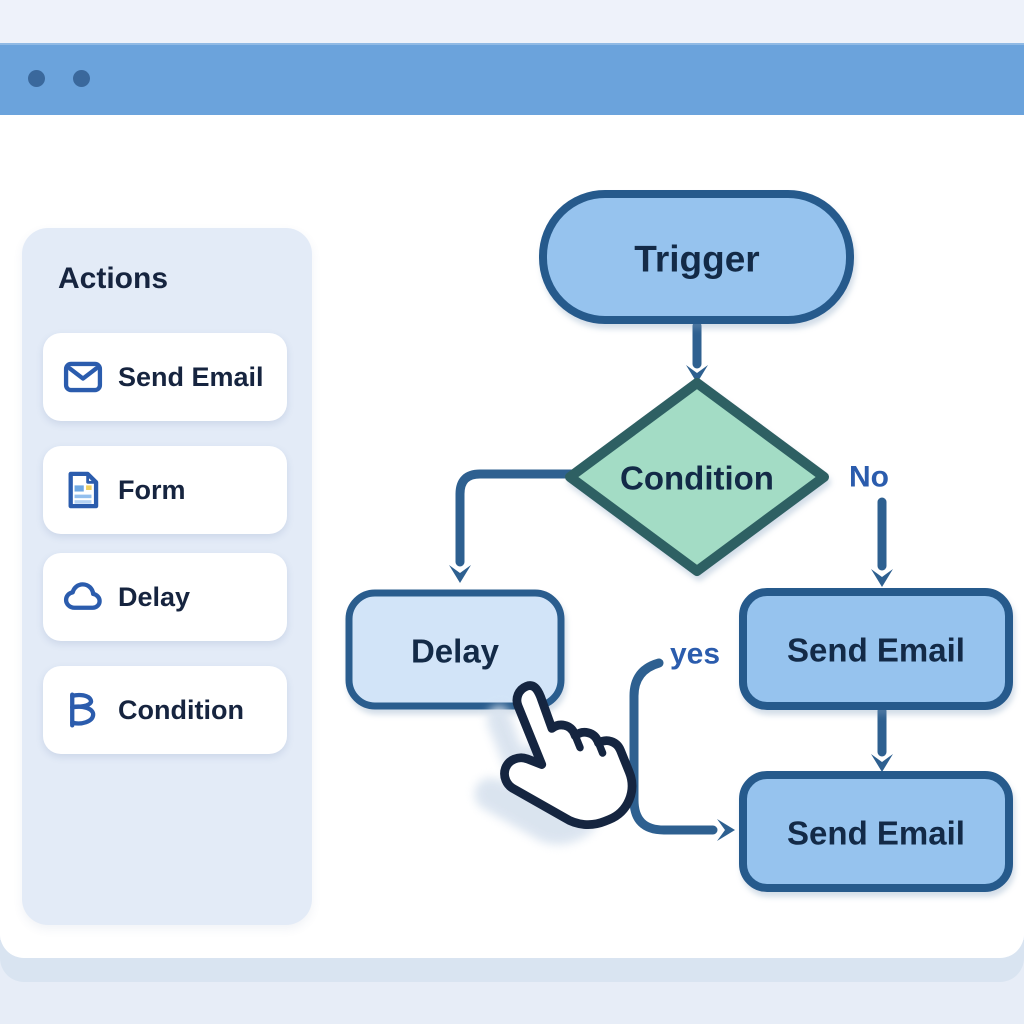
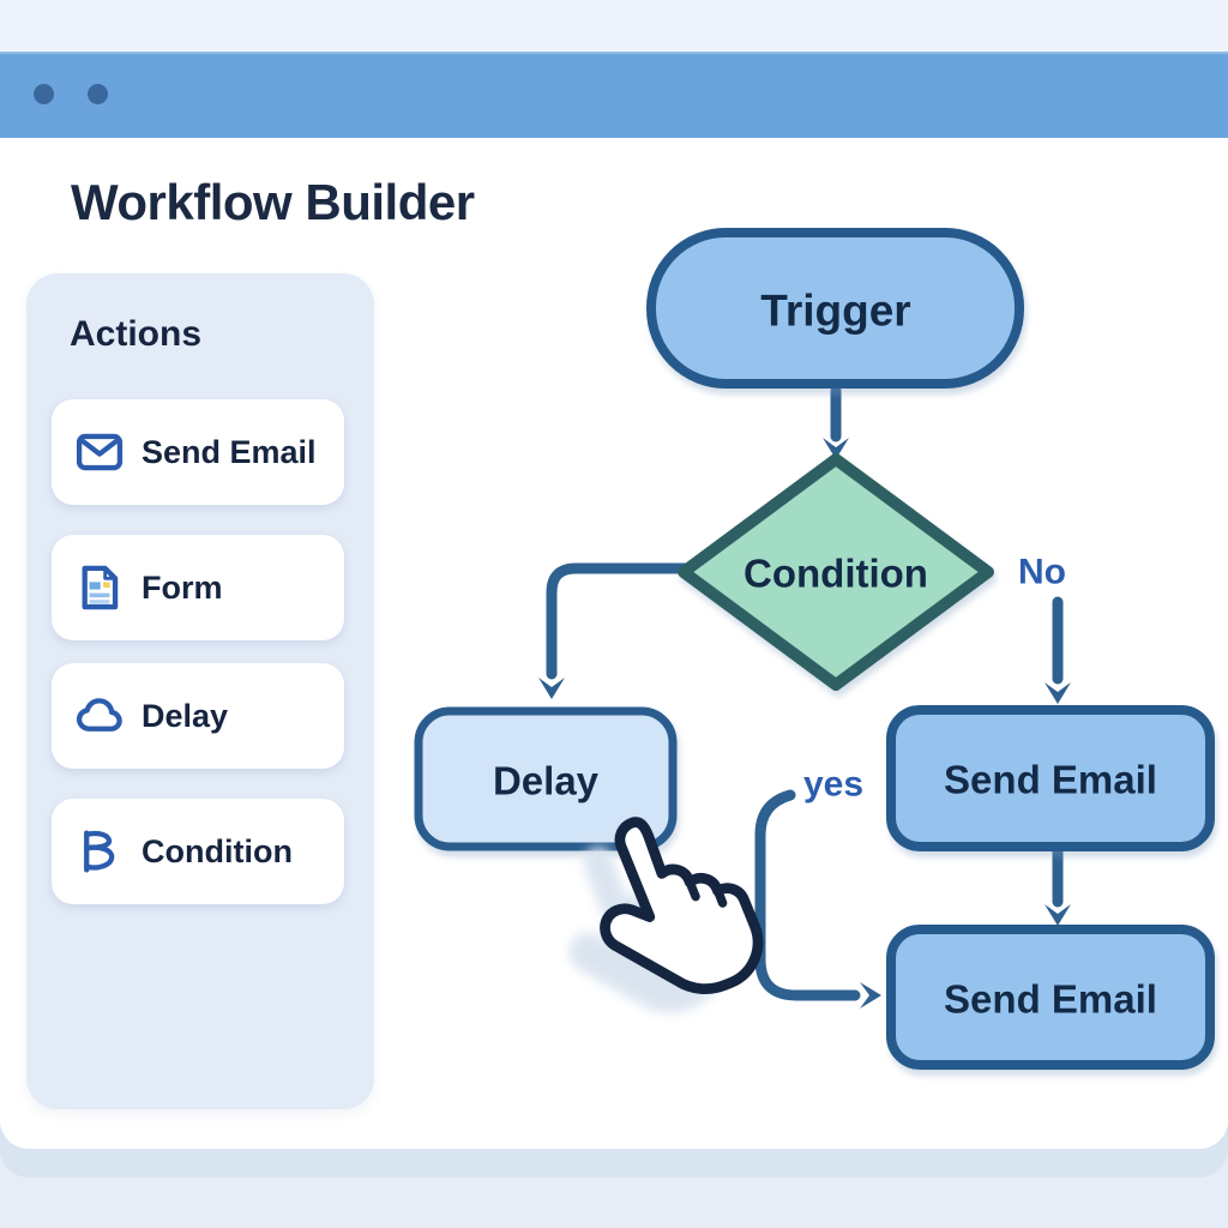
+ Workflow Builder
  Actions
  Send Email
  Form
  Delay
  Condition
  No
  yes
  Trigger
  Condition
  Delay
  Send Email
  Send Email
